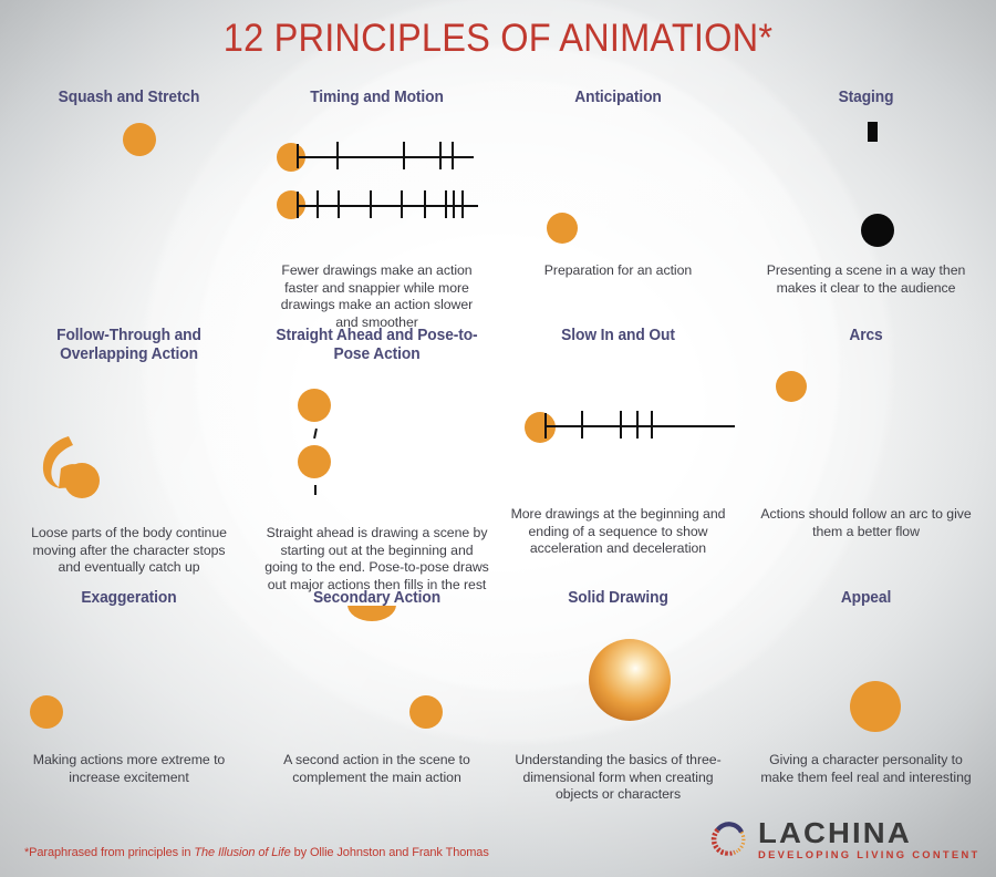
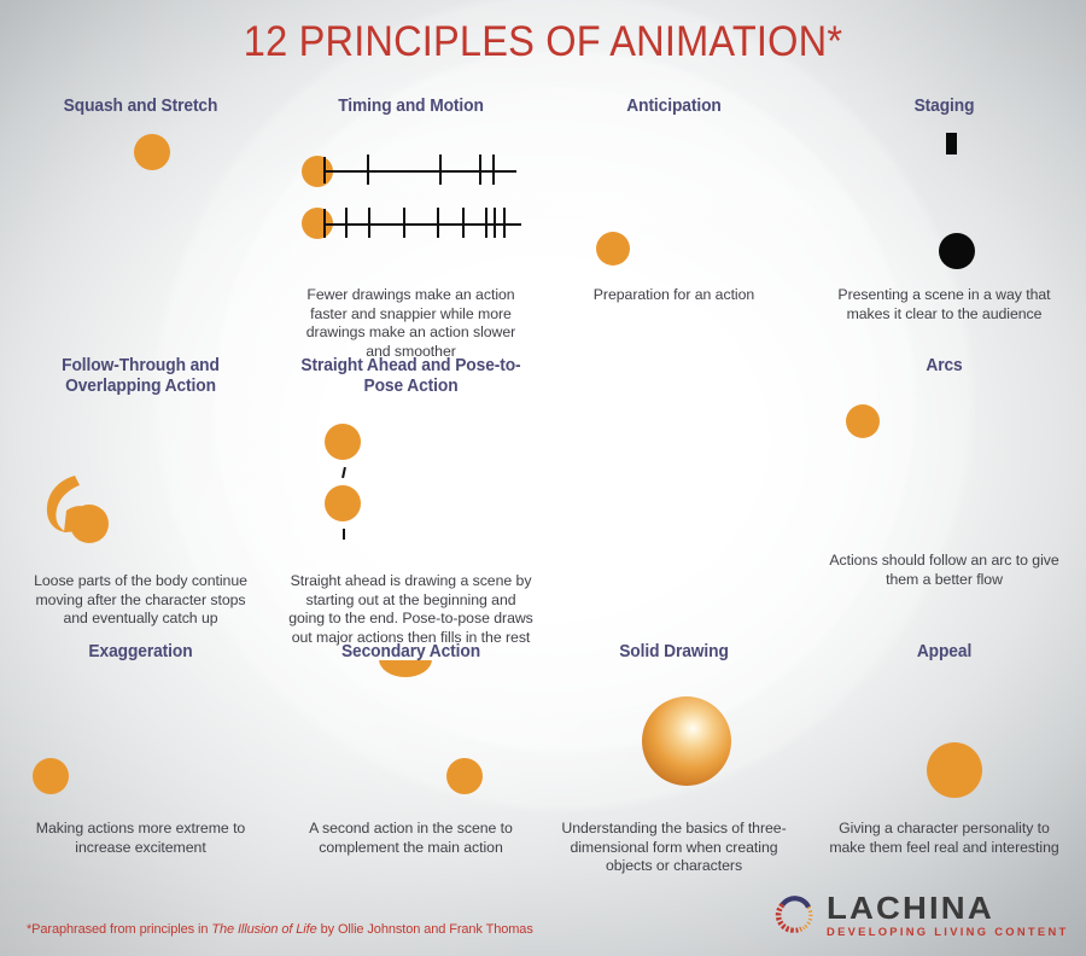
  12 PRINCIPLES OF ANIMATION*
  Squash and Stretch
  Timing and Motion
  Fewer drawings make an action faster and snappier while more drawings make an action slower and smoother
  Anticipation
  Preparation for an action
  Staging
- Presenting a scene in a way then makes it clear to the audience
+ Presenting a scene in a way that makes it clear to the audience
  Follow-Through and Overlapping Action
  Loose parts of the body continue moving after the character stops and eventually catch up
  Straight Ahead and Pose-to-Pose Action
  Straight ahead is drawing a scene by starting out at the beginning and going to the end. Pose-to-pose draws out major actions then fills in the rest
- Slow In and Out
- More drawings at the beginning and ending of a sequence to show acceleration and deceleration
  Arcs
  Actions should follow an arc to give them a better flow
  Exaggeration
  Making actions more extreme to increase excitement
  Secondary Action
  A second action in the scene to complement the main action
  Solid Drawing
  Understanding the basics of three-dimensional form when creating objects or characters
  Appeal
  Giving a character personality to make them feel real and interesting
  *Paraphrased from principles in The Illusion of Life by Ollie Johnston and Frank Thomas
  LACHINA
  DEVELOPING LIVING CONTENT
